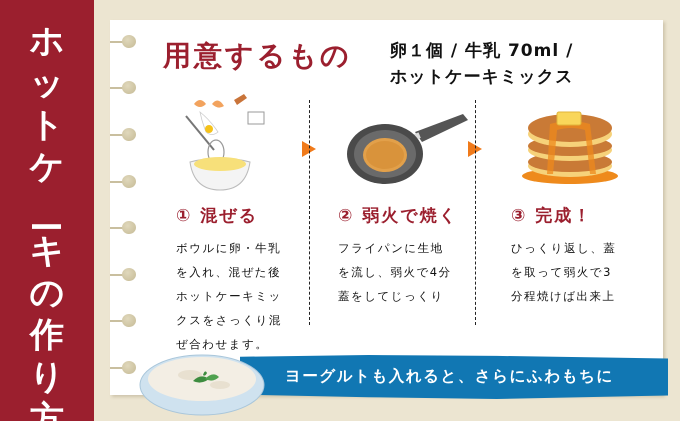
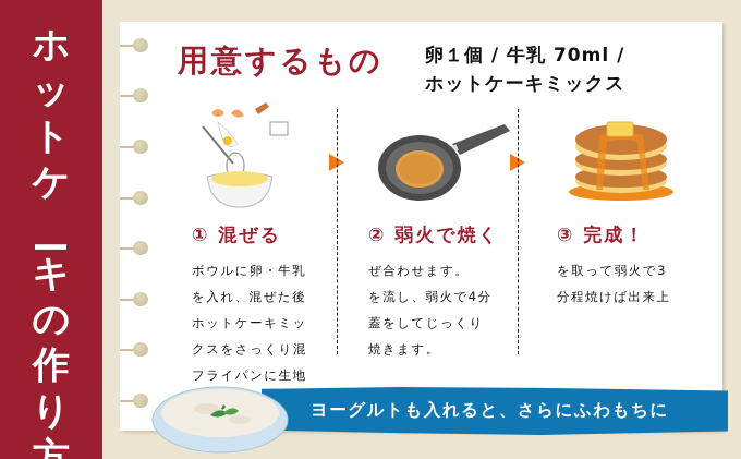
  ホ
  ッ
  ト
  ケ
  キ
  の
  作
  り
  方
  用意するもの
  卵１個 / 牛乳 70ml /
  ホットケーキミックス
  ① 混ぜる
  ボウルに卵・牛乳
  を入れ、混ぜた後
  ホットケーキミッ
  クスをさっくり混
- ぜ合わせます。
+ フライパンに生地
  ② 弱火で焼く
- フライパンに生地
+ ぜ合わせます。
  を流し、弱火で4分
  蓋をしてじっくり
+ 焼きます。
  ③ 完成！
- ひっくり返し、蓋
  を取って弱火で3
  分程焼けば出来上
  ヨーグルトも入れると、さらにふわもちに
